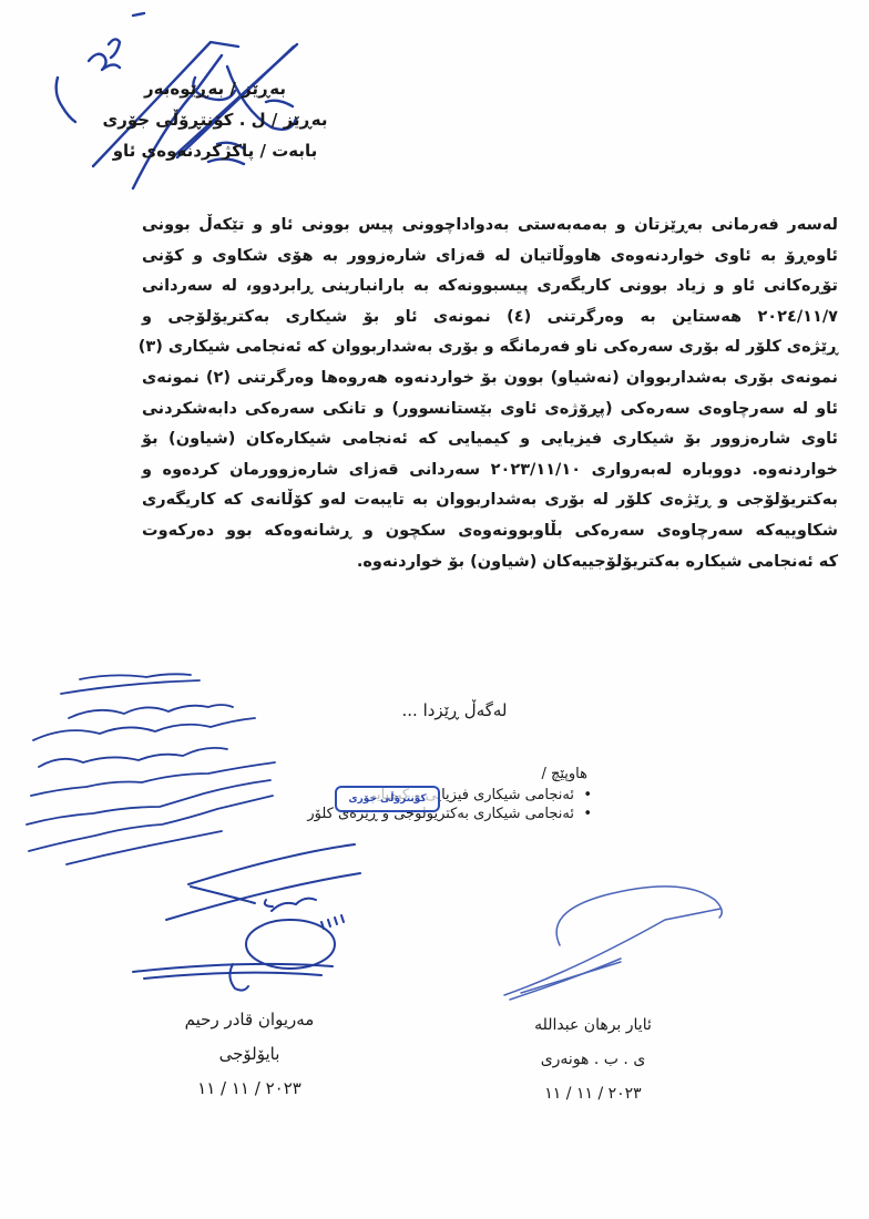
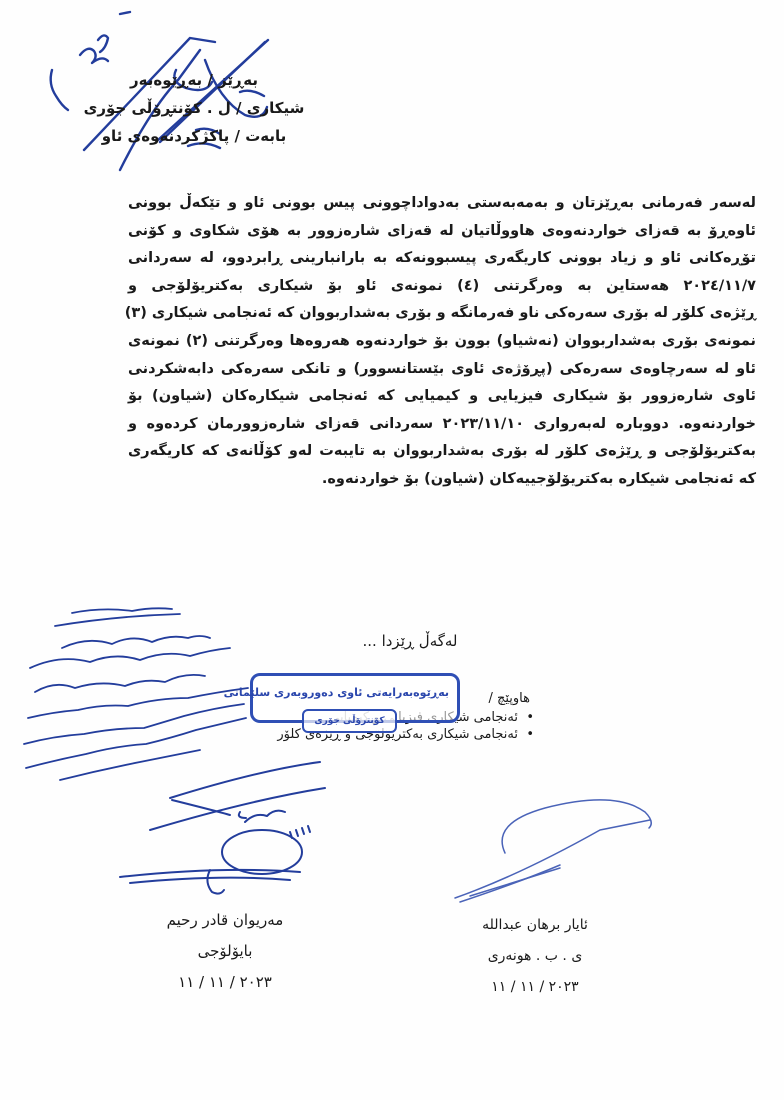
  بەڕێز / بەڕێوەبەر
- بەڕێز / ل . کۆنتڕۆڵی جۆری
+ شیکاری / ل . کۆنتڕۆڵی جۆری
  بابەت / پاکژکردنەوەی ئاو
  لەسەر فەرمانی بەڕێزتان و بەمەبەستی بەدواداچوونی پیس بوونی ئاو و تێکەڵ بوونی
- ئاوەڕۆ بە ئاوی خواردنەوەی هاووڵاتیان لە قەزای شارەزوور بە هۆی شکاوی و کۆنی
+ ئاوەڕۆ بە قەزای خواردنەوەی هاووڵاتیان لە قەزای شارەزوور بە هۆی شکاوی و کۆنی
  تۆڕەکانی ئاو و زیاد بوونی کاریگەری پیسبوونەکە بە بارانبارینی ڕابردوو، لە سەردانی
  ٢٠٢٤/١١/٧ هەستاین بە وەرگرتنی (٤) نمونەی ئاو بۆ شیکاری بەکتریۆلۆجی و
  ڕێژەی کلۆر لە بۆری سەرەکی ناو فەرمانگە و بۆری بەشداربووان کە ئەنجامی شیکاری (٣)
  نمونەی بۆری بەشداربووان (نەشیاو) بوون بۆ خواردنەوە هەروەها وەرگرتنی (٢) نمونەی
  ئاو لە سەرچاوەی سەرەکی (پڕۆژەی ئاوی بێستانسوور) و تانکی سەرەکی دابەشکردنی
  ئاوی شارەزوور بۆ شیکاری فیزیایی و کیمیایی کە ئەنجامی شیکارەکان (شیاون) بۆ
  خواردنەوە. دووبارە لەبەرواری ٢٠٢٣/١١/١٠ سەردانی قەزای شارەزوورمان کردەوە و
  بەکتریۆلۆجی و ڕێژەی کلۆر لە بۆری بەشداربووان بە تایبەت لەو کۆڵانەی کە کاریگەری
- شکاوییەکە سەرچاوەی سەرەکی بڵاوبوونەوەی سکچون و ڕشانەوەکە بوو دەرکەوت
  کە ئەنجامی شیکارە بەکتریۆلۆجییەکان (شیاون) بۆ خواردنەوە.
  لەگەڵ ڕێزدا ...
  هاوپێچ /
  ئەنجامی شیکاری فیزیایی و کیمیایی
  ئەنجامی شیکاری بەکتریۆلۆجی و ڕێژەی کلۆر
+ بەڕێوەبەرایەتی ئاوی دەوروبەری سلێمانی
  کۆنترۆڵی جۆری
  مەریوان قادر رحیم
  بایۆلۆجی
  ٢٠٢٣ / ١١ / ١١
  ئایار برهان عبدالله
  ی . ب . هونەری
  ٢٠٢٣ / ١١ / ١١
